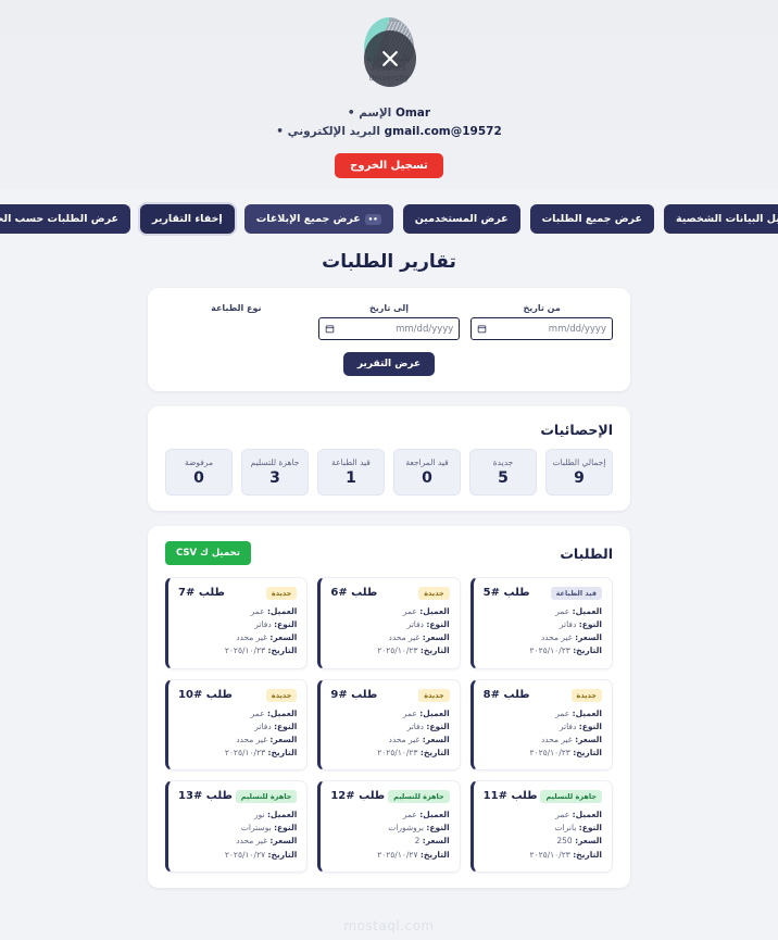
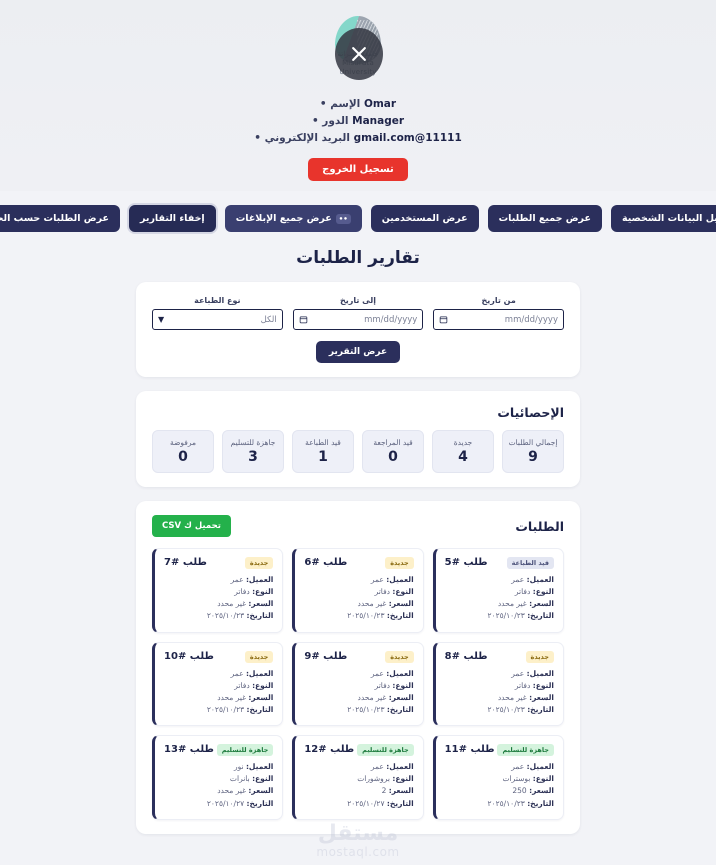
  عة مص Misurata University
  Omar الإسم •
+ Manager الدور •
- 19572@gmail.com البريد الإلكتروني •
+ 11111@gmail.com البريد الإلكتروني •
  تسجيل الخروج
  ل البيانات الشخصية
  عرض جميع الطلبات
  عرض المستخدمين
  ••
  عرض جميع الإبلاغات
  إخفاء التقارير
  عرض الطلبات حسب الح
  تقارير الطلبات
  من تاريخ
  mm/dd/yyyy
  إلى تاريخ
  mm/dd/yyyy
  نوع الطباعة
+ الكل
+ ▼
  عرض التقرير
  الإحصائيات
  إجمالي الطلبات
  9
  جديدة
- 5
+ 4
  قيد المراجعة
  0
  قيد الطباعة
  1
  جاهزة للتسليم
  3
  مرفوضة
  0
  الطلبات
  تحميل ك CSV
  طلب #5
  قيد الطباعة
  العميل: عمر
  النوع: دفاتر
  السعر: غير محدد
  التاريخ: ٢٠٢٥/١٠/٢٣
  طلب #6
  جديدة
  العميل: عمر
  النوع: دفاتر
  السعر: غير محدد
  التاريخ: ٢٠٢٥/١٠/٢٣
  طلب #7
  جديدة
  العميل: عمر
  النوع: دفاتر
  السعر: غير محدد
  التاريخ: ٢٠٢٥/١٠/٢٣
  طلب #8
  جديدة
  العميل: عمر
  النوع: دفاتر
  السعر: غير محدد
  التاريخ: ٢٠٢٥/١٠/٢٣
  طلب #9
  جديدة
  العميل: عمر
  النوع: دفاتر
  السعر: غير محدد
  التاريخ: ٢٠٢٥/١٠/٢٣
  طلب #10
  جديدة
  العميل: عمر
  النوع: دفاتر
  السعر: غير محدد
  التاريخ: ٢٠٢٥/١٠/٢٣
  طلب #11
  جاهزة للتسليم
  العميل: عمر
- النوع: بانرات
+ النوع: بوسترات
  السعر: 250
  التاريخ: ٢٠٢٥/١٠/٢٣
  طلب #12
  جاهزة للتسليم
  العميل: عمر
  النوع: بروشورات
  السعر: 2
  التاريخ: ٢٠٢٥/١٠/٢٧
  طلب #13
  جاهزة للتسليم
  العميل: نور
- النوع: بوسترات
+ النوع: بانرات
  السعر: غير محدد
  التاريخ: ٢٠٢٥/١٠/٢٧
+ مستقل
